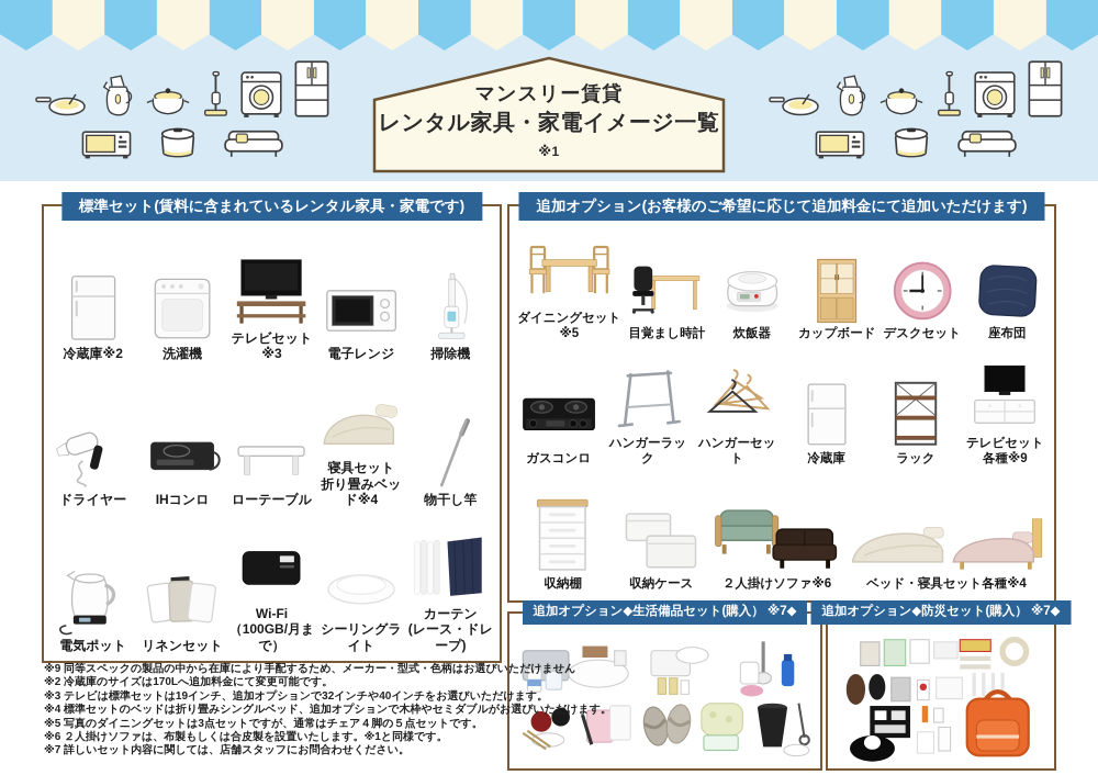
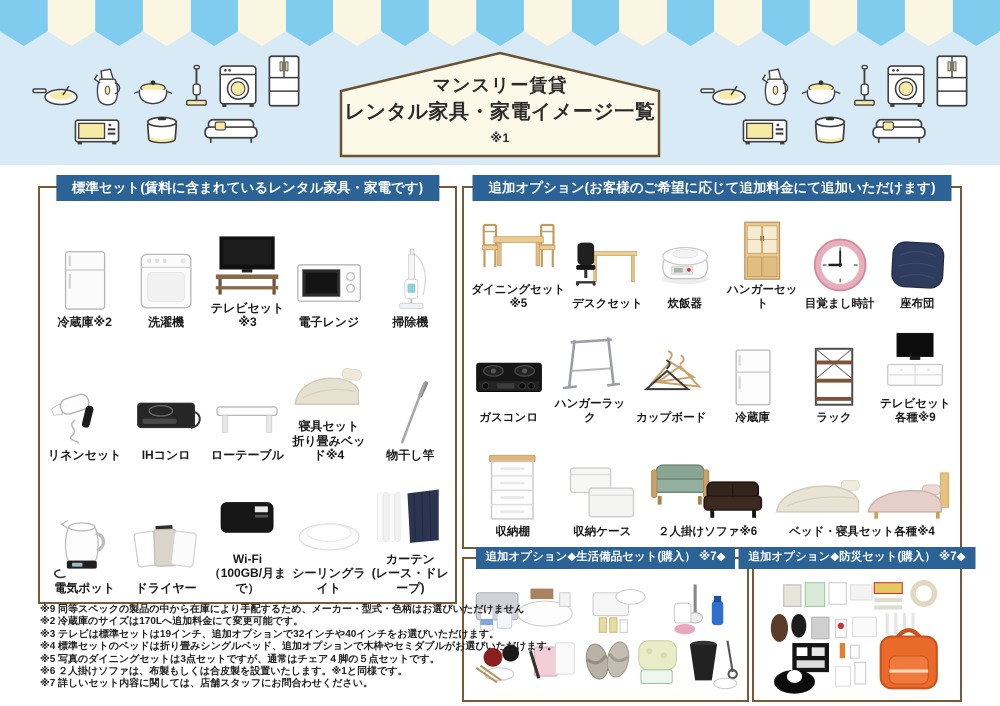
  マンスリー賃貸
  レンタル家具・家電イメージ一覧※1
  標準セット(賃料に含まれているレンタル家具・家電です)
  冷蔵庫※2
  洗濯機
  テレビセット※3
  電子レンジ
  掃除機
- ドライヤー
+ リネンセット
  IHコンロ
  ローテーブル
  寝具セット
  折り畳みベッド※4
  物干し竿
  電気ポット
- リネンセット
+ ドライヤー
  Wi-Fi
  （100GB/月まで）
  シーリングライト
  カーテン
  (レース・ドレープ)
  追加オプション(お客様のご希望に応じて追加料金にて追加いただけます)
  ダイニングセット※5
- 目覚まし時計
+ デスクセット
  炊飯器
- カップボード
+ ハンガーセット
- デスクセット
+ 目覚まし時計
  座布団
  ガスコンロ
  ハンガーラック
- ハンガーセット
+ カップボード
  冷蔵庫
  ラック
  テレビセット各種※9
  収納棚
  収納ケース
  ２人掛けソファ※6
  ベッド・寝具セット各種※4
  追加オプション◆生活備品セット(購入） ※7◆
  追加オプション◆防災セット(購入） ※7◆
  ※9 同等スペックの製品の中から在庫により手配するため、メーカー・型式・色柄はお選びいただけません
  ※2 冷蔵庫のサイズは170Lへ追加料金にて変更可能です。
  ※3 テレビは標準セットは19インチ、追加オプションで32インチや40インチをお選びいただけます。
  ※4 標準セットのベッドは折り畳みシングルベッド、追加オプションで木枠やセミダブルがお選びいただけます。
  ※5 写真のダイニングセットは3点セットですが、通常はチェア４脚の５点セットです。
  ※6 ２人掛けソファは、布製もしくは合皮製を設置いたします。※1と同様です。
  ※7 詳しいセット内容に関しては、店舗スタッフにお問合わせください。
